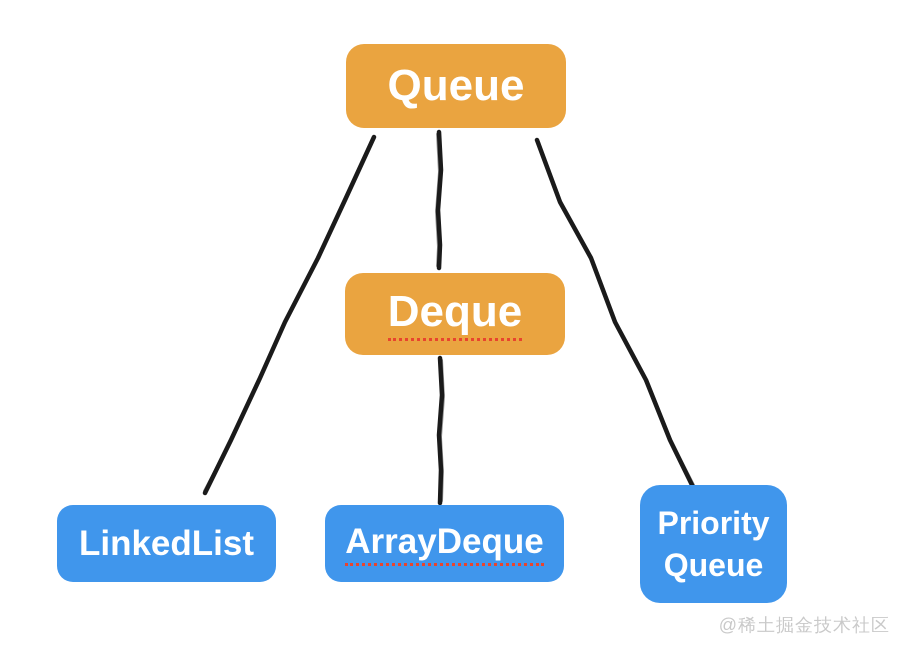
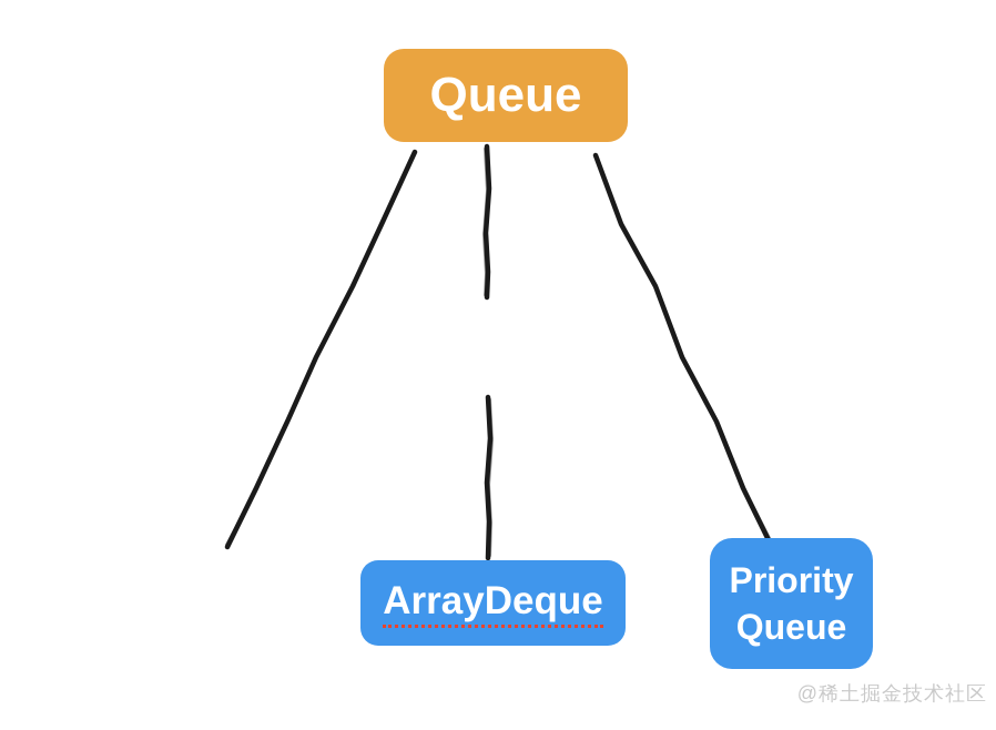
  Queue
- Deque
- LinkedList
  ArrayDeque
  Priority
  Queue
  @稀土掘金技术社区
